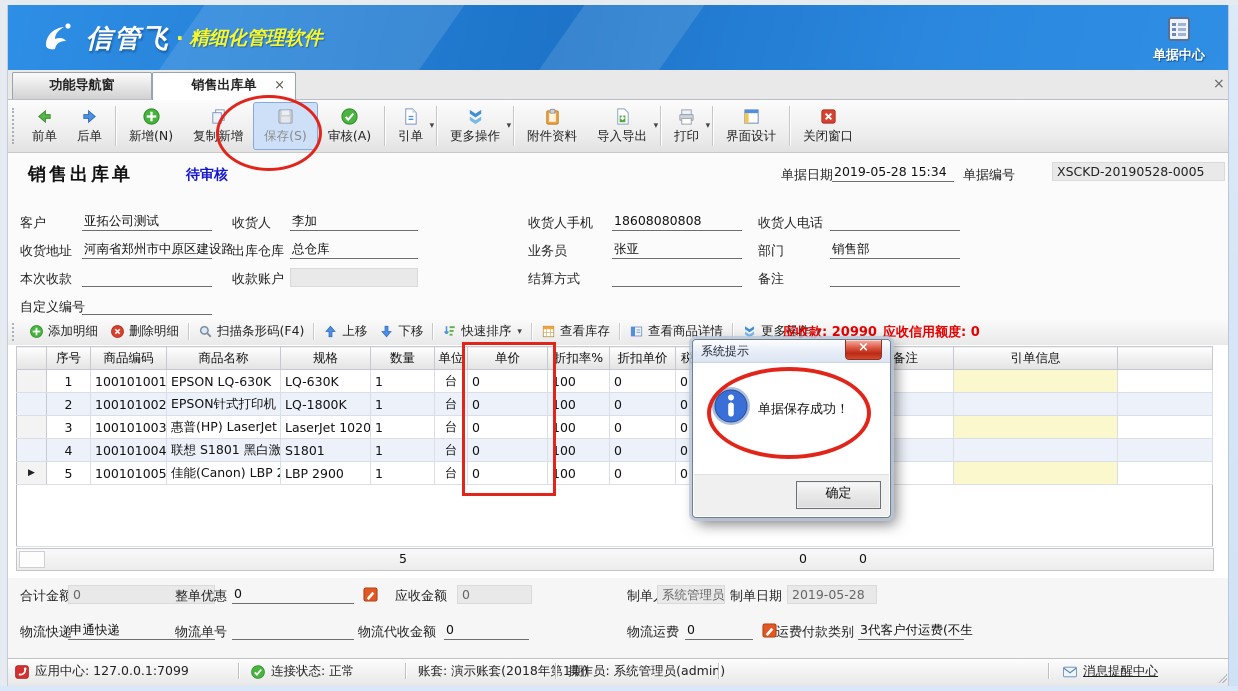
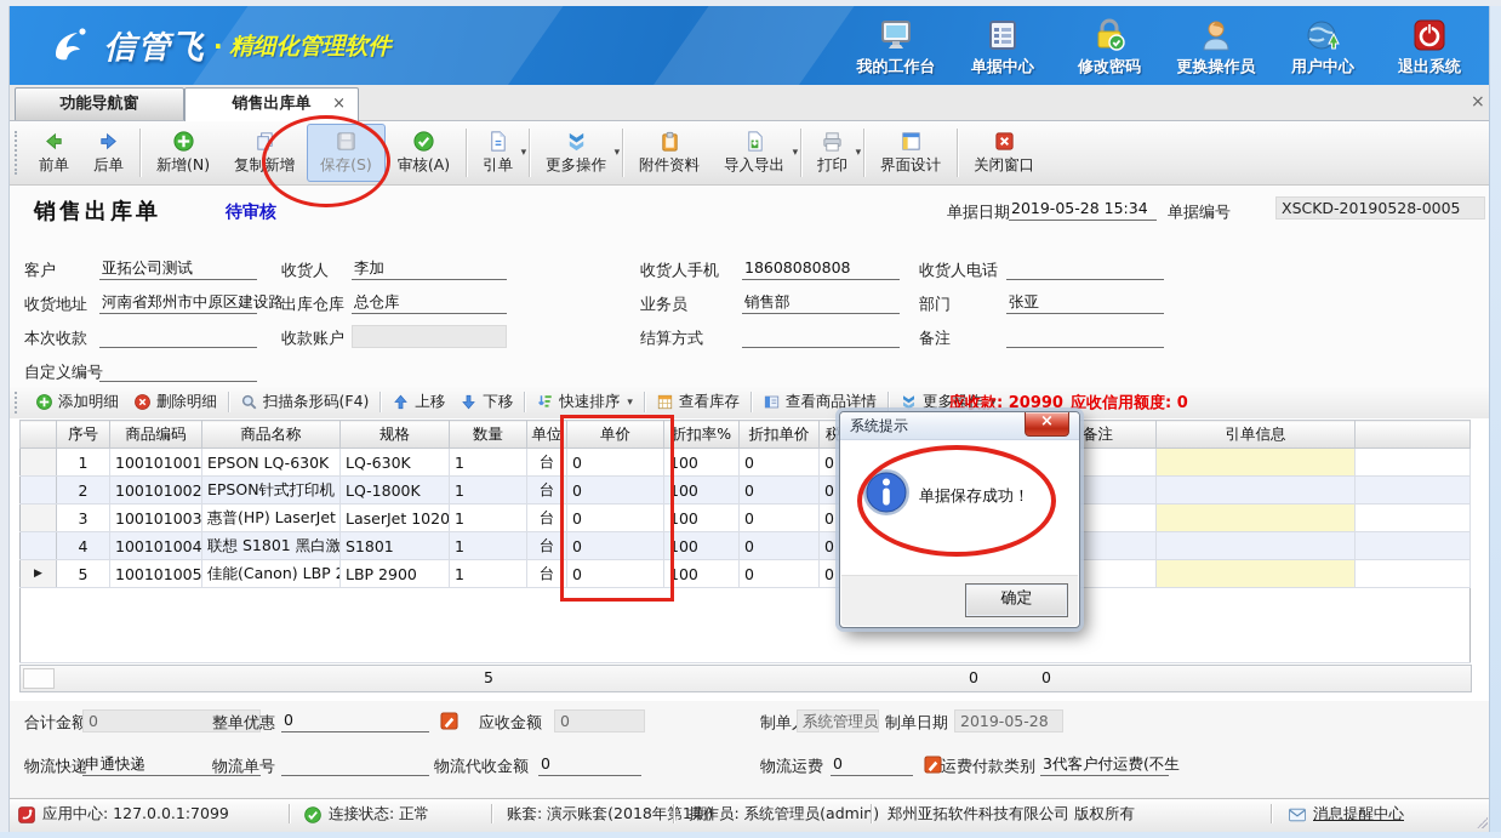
  信管飞
  ·
  精细化管理软件
+ 我的工作台
  单据中心
+ 修改密码
+ 更换操作员
+ 用户中心
+ 退出系统
  功能导航窗
  销售出库单
  ×
  ×
  前单
  后单
  新增(N)
  复制新增
  保存(S)
  审核(A)
  引单
  ▾
  更多操作
  ▾
  附件资料
  导入导出
  ▾
  打印
  ▾
  界面设计
  关闭窗口
  销售出库单
  待审核
  单据日期
  2019-05-28 15:34
  单据编号
  XSCKD-20190528-0005
  添加明细
  删除明细
  扫描条形码(F4)
  上移
  下移
  快速排序
  ▾
  查看库存
  查看商品详情
  更多操作
  ▾
  应收款: 20990
  应收信用额度: 0
  	序号	商品编码	商品名称	规格	数量	单位	单价	折扣率%	折扣单价	税		备注	引单信息
  	1	100101001	EPSON LQ-630K	LQ-630K	1	台	0	100	0	0
  	2	100101002	EPSON针式打印机	LQ-1800K	1	台	0	100	0	0
  	3	100101003	惠普(HP) LaserJet	LaserJet 1020	1	台	0	100	0	0
  	4	100101004	联想 S1801 黑白激	S1801	1	台	0	100	0	0
  ▶	5	100101005	佳能(Canon) LBP	LBP 2900	1	台	0	100	0	0
  5
  0
  0
  系统提示
  ×
  单据保存成功！
  确定
  客户
  亚拓公司测试
  收货人
  李加
  收货人手机
  18608080808
  收货人电话
  收货地址
  河南省郑州市中原区建设路
  出库仓库
  总仓库
  业务员
- 张亚
+ 销售部
  部门
- 销售部
+ 张亚
  本次收款
  收款账户
  结算方式
  备注
  自定义编号
  合计金额
  0
  整单优惠
  0
  应收金额
  0
  系统管理员
  制单日期
  2019-05-28
  物流快递
  申通快递
  物流单号
  物流代收金额
  0
  物流运费
  0
  运费付款类别
  3代客户付运费(不生
  应用中心: 127.0.0.1:7099
  连接状态: 正常
  账套: 演示账套(2018年第1期)
  操作员: 系统管理员(admin)
+ 郑州亚拓软件科技有限公司 版权所有
  消息提醒中心
